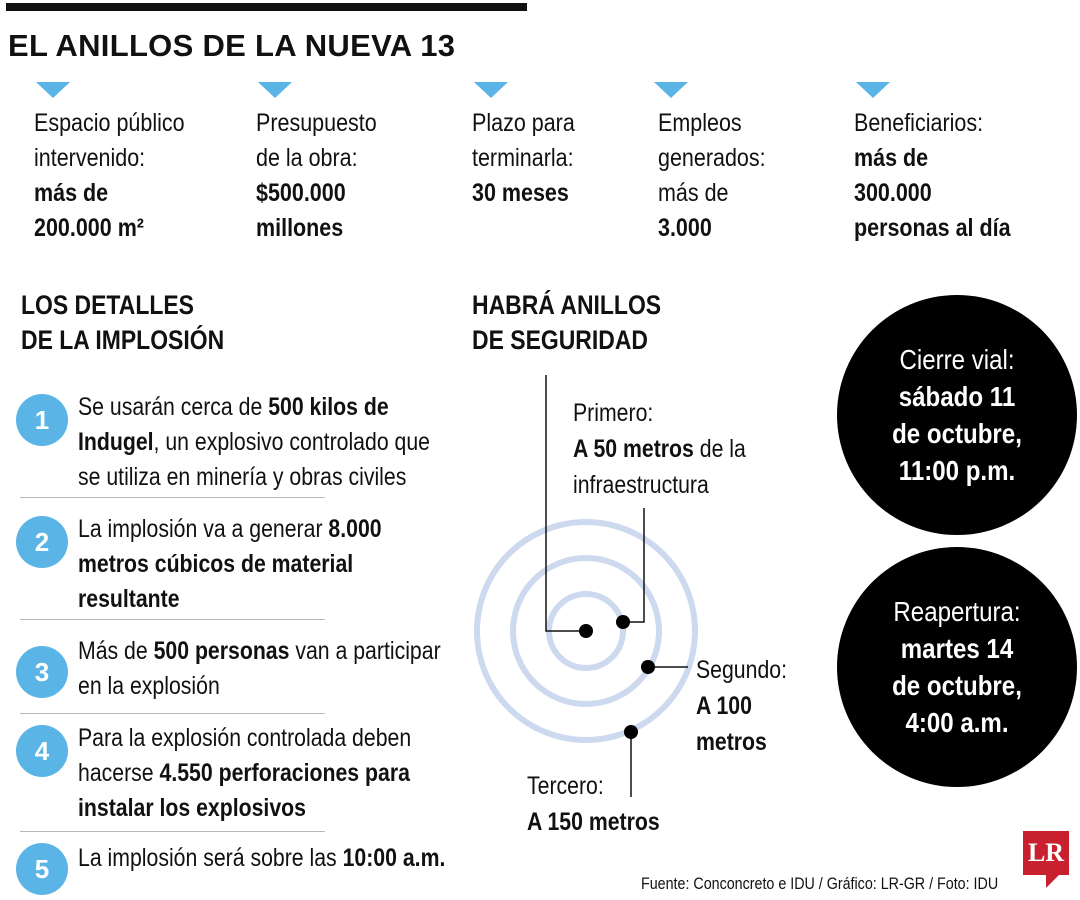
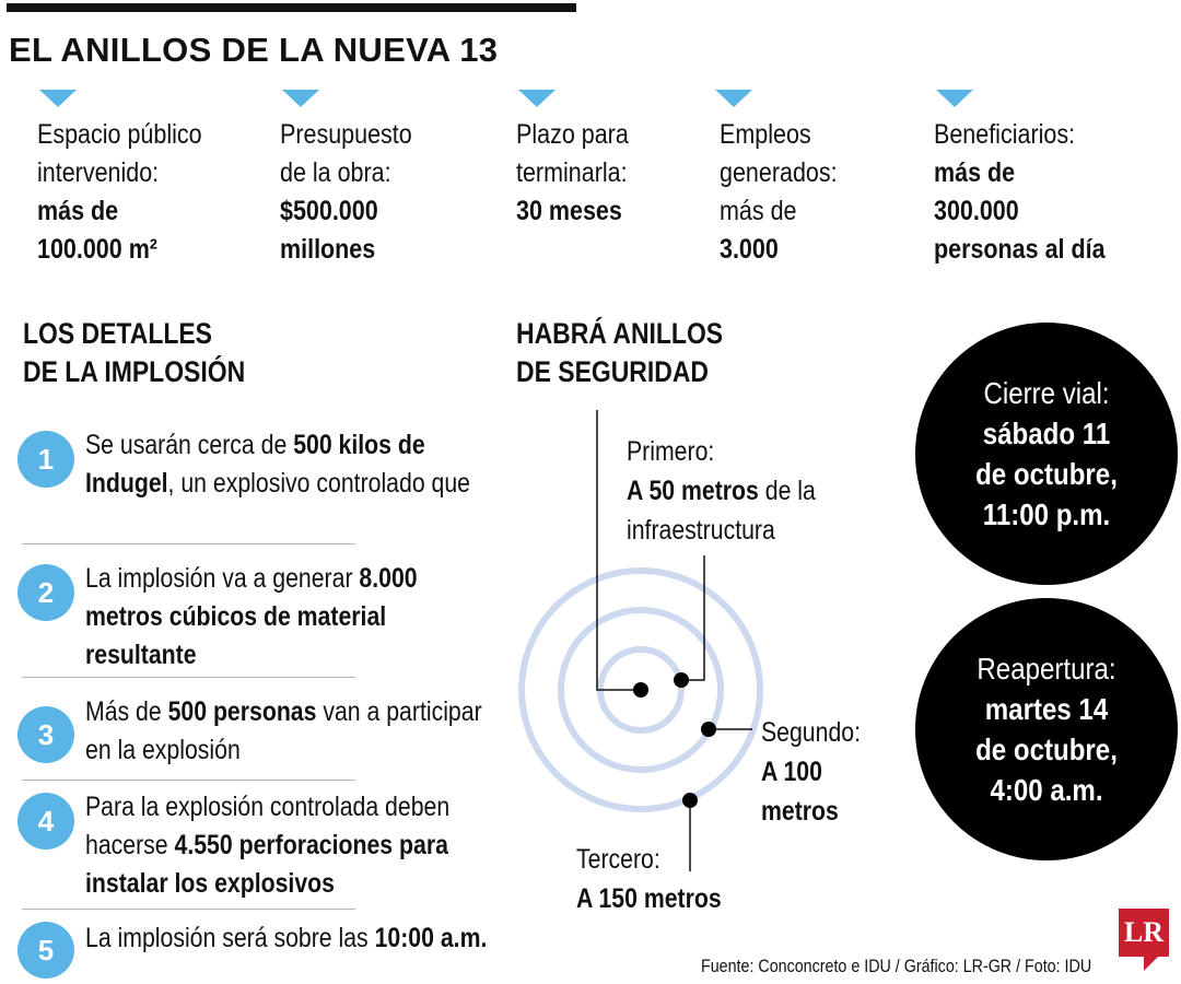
  EL ANILLOS DE LA NUEVA 13
  Espacio público
  intervenido:
  más de
- 200.000 m²
+ 100.000 m²
  Presupuesto
  de la obra:
  $500.000
  millones
  Plazo para
  terminarla:
  30 meses
  Empleos
  generados:
  más de
  3.000
  Beneficiarios:
  más de
  300.000
  personas al día
  LOS DETALLES
  DE LA IMPLOSIÓN
  1
  Se usarán cerca de 500 kilos de
  Indugel, un explosivo controlado que
- se utiliza en minería y obras civiles
  2
  La implosión va a generar 8.000
  metros cúbicos de material
  resultante
  3
  Más de 500 personas van a participar
  en la explosión
  4
  Para la explosión controlada deben
  hacerse 4.550 perforaciones para
  instalar los explosivos
  5
  La implosión será sobre las 10:00 a.m.
  HABRÁ ANILLOS
  DE SEGURIDAD
  Primero:
  A 50 metros de la
  infraestructura
  Segundo:
  A 100
  metros
  Tercero:
  A 150 metros
  Cierre vial:
  sábado 11
  de octubre,
  11:00 p.m.
  Reapertura:
  martes 14
  de octubre,
  4:00 a.m.
  Fuente: Conconcreto e IDU / Gráfico: LR-GR / Foto: IDU
  LR
